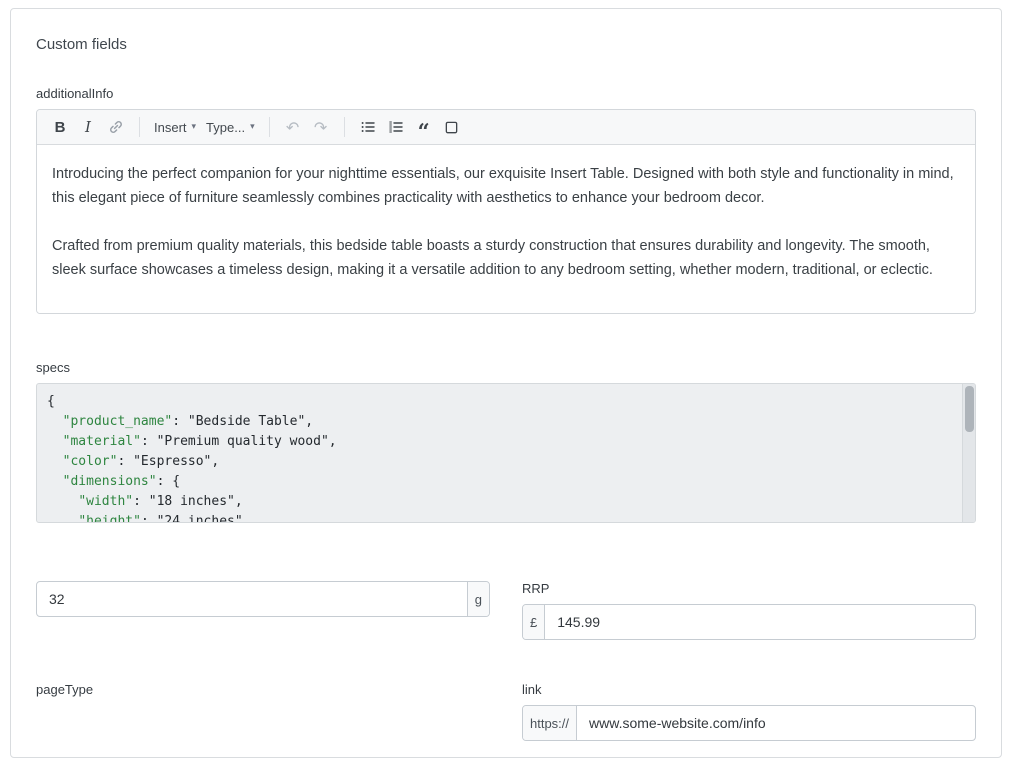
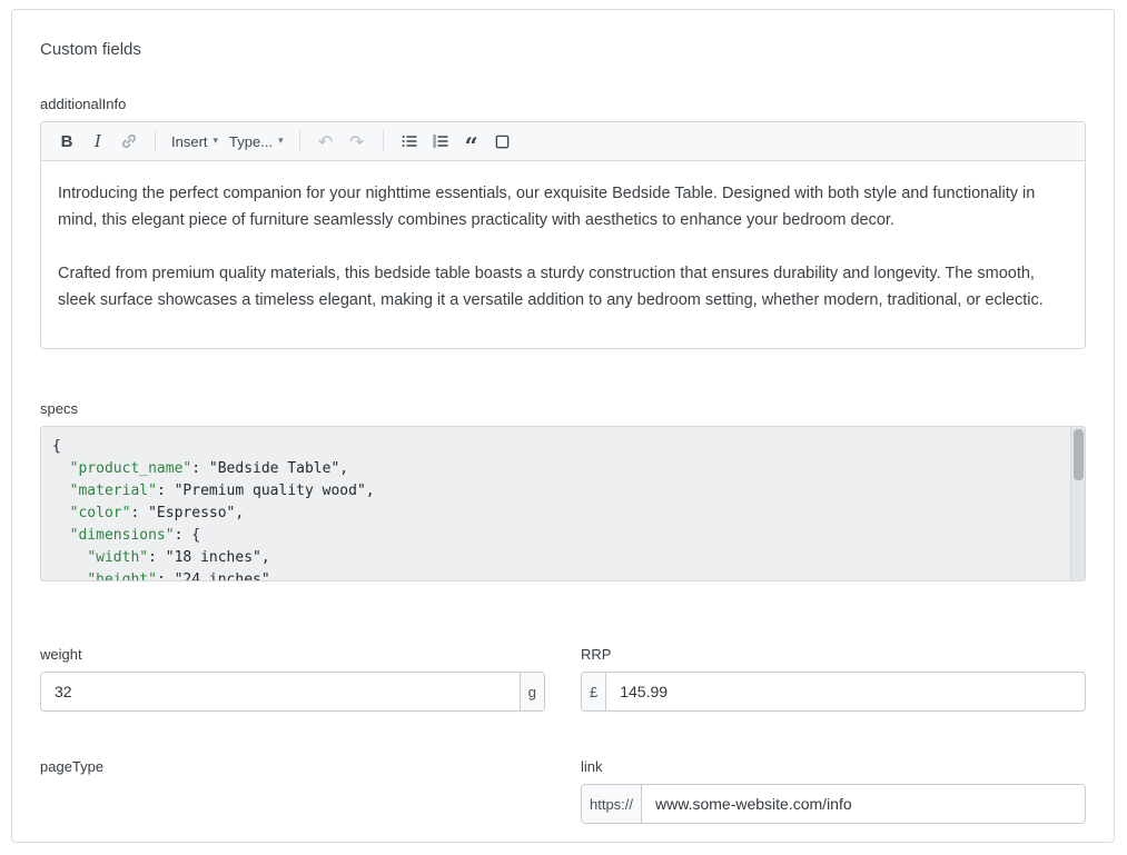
  Custom fields
  additionalInfo
  B
  I
  Insert
  ▾
  Type...
  ▾
  ↶
  ↷
  “
- Introducing the perfect companion for your nighttime essentials, our exquisite Insert Table. Designed with both style and functionality in mind, this elegant piece of furniture seamlessly combines practicality with aesthetics to enhance your bedroom decor.
+ Introducing the perfect companion for your nighttime essentials, our exquisite Bedside Table. Designed with both style and functionality in mind, this elegant piece of furniture seamlessly combines practicality with aesthetics to enhance your bedroom decor.
- Crafted from premium quality materials, this bedside table boasts a sturdy construction that ensures durability and longevity. The smooth, sleek surface showcases a timeless design, making it a versatile addition to any bedroom setting, whether modern, traditional, or eclectic.
+ Crafted from premium quality materials, this bedside table boasts a sturdy construction that ensures durability and longevity. The smooth, sleek surface showcases a timeless elegant, making it a versatile addition to any bedroom setting, whether modern, traditional, or eclectic.
  specs
  {
  "product_name": "Bedside Table",
  "material": "Premium quality wood",
  "color": "Espresso",
  "dimensions": {
  "width": "18 inches",
  "height": "24 inches",
+ weight
  32
  g
  RRP
  £
  145.99
  pageType
  link
  https://
  www.some-website.com/info
